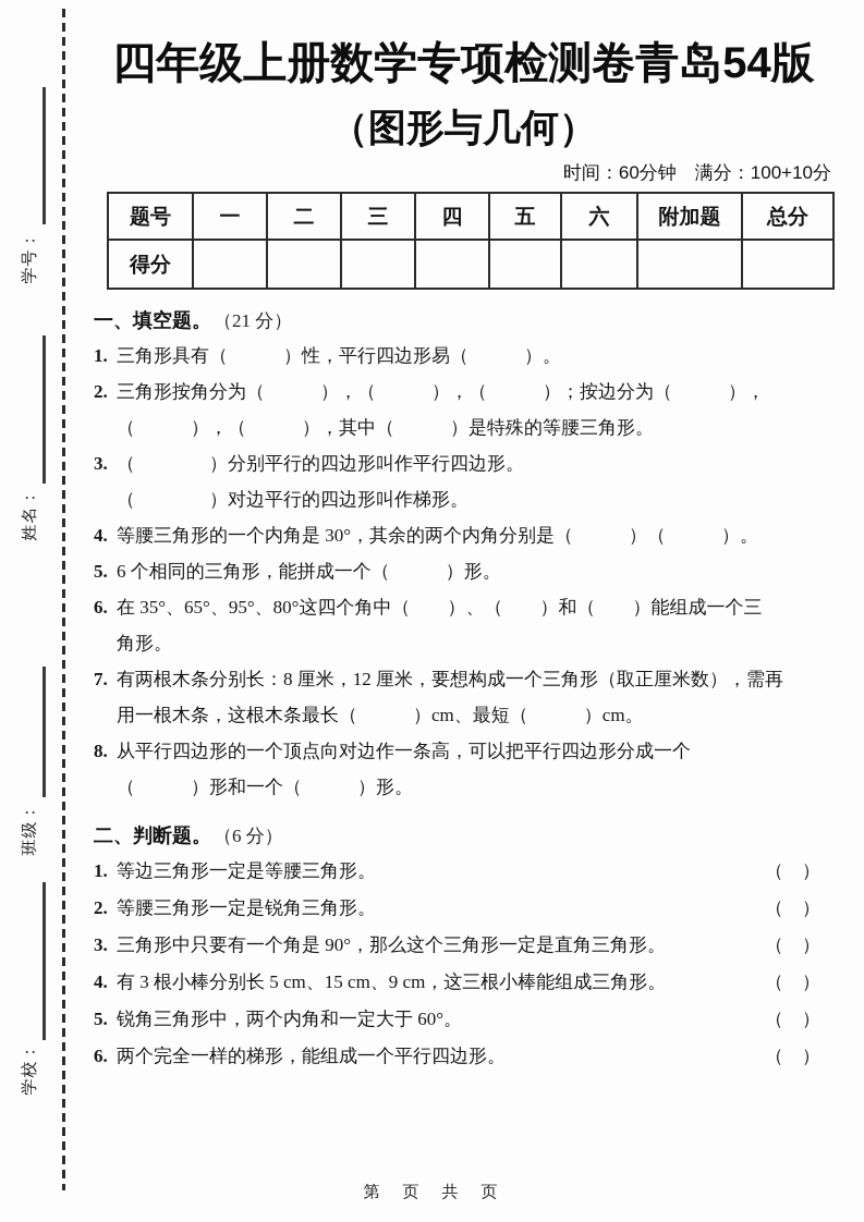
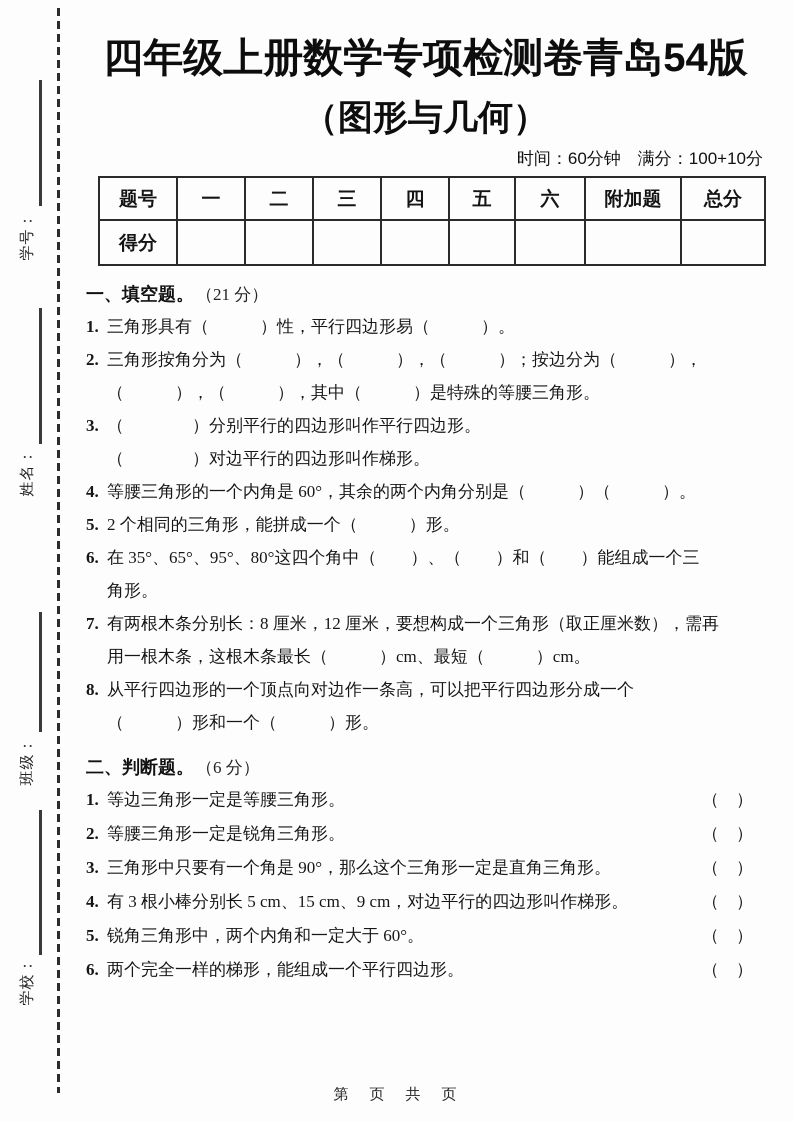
  四年级上册数学专项检测卷青岛54版
  （图形与几何）
  时间：60分钟 满分：100+10分
  题号	一	二	三	四	五	六	附加题	总分
  得分
  一、填空题。（21 分）
  1.
  三角形具有（ ）性，平行四边形易（ ）。
  2.
  三角形按角分为（ ），（ ），（ ）；按边分为（ ），
  （ ），（ ），其中（ ）是特殊的等腰三角形。
  3.
  （ ）分别平行的四边形叫作平行四边形。
  （ ）对边平行的四边形叫作梯形。
  4.
- 等腰三角形的一个内角是 30°，其余的两个内角分别是（ ）（ ）。
+ 等腰三角形的一个内角是 60°，其余的两个内角分别是（ ）（ ）。
  5.
- 6 个相同的三角形，能拼成一个（ ）形。
+ 2 个相同的三角形，能拼成一个（ ）形。
  6.
  在 35°、65°、95°、80°这四个角中（ ）、（ ）和（ ）能组成一个三
  角形。
  7.
  有两根木条分别长：8 厘米，12 厘米，要想构成一个三角形（取正厘米数），需再
  用一根木条，这根木条最长（ ）cm、最短（ ）cm。
  8.
  从平行四边形的一个顶点向对边作一条高，可以把平行四边形分成一个
  （ ）形和一个（ ）形。
  二、判断题。（6 分）
  1.
  等边三角形一定是等腰三角形。
  （ ）
  2.
  等腰三角形一定是锐角三角形。
  （ ）
  3.
  三角形中只要有一个角是 90°，那么这个三角形一定是直角三角形。
  （ ）
  4.
- 有 3 根小棒分别长 5 cm、15 cm、9 cm，这三根小棒能组成三角形。
+ 有 3 根小棒分别长 5 cm、15 cm、9 cm，对边平行的四边形叫作梯形。
  （ ）
  5.
  锐角三角形中，两个内角和一定大于 60°。
  （ ）
  6.
  两个完全一样的梯形，能组成一个平行四边形。
  （ ）
  第 页 共 页
